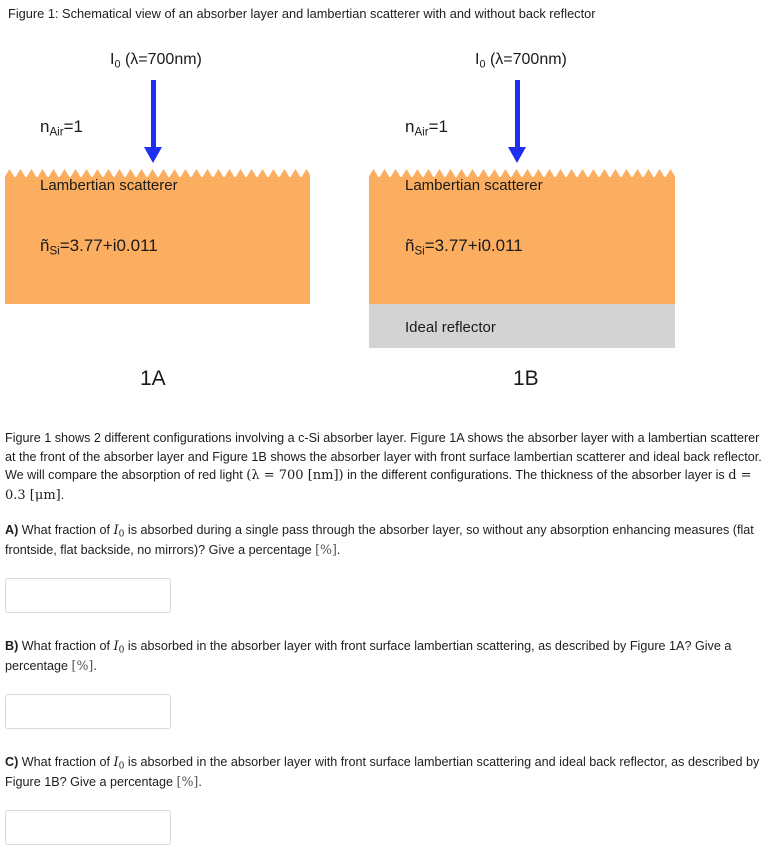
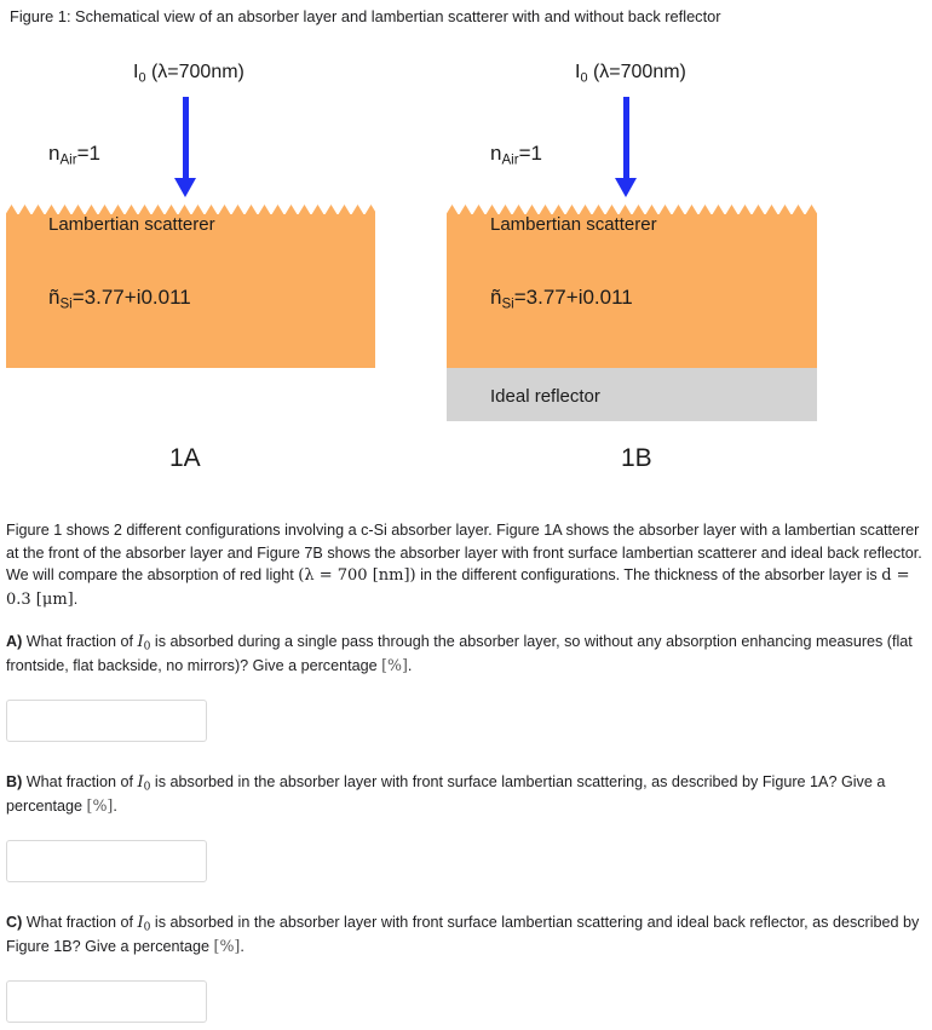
  Figure 1: Schematical view of an absorber layer and lambertian scatterer with and without back reflector
  I0 (λ=700nm)
  nAir=1
  Lambertian scatterer
  ñSi=3.77+i0.011
  1A
  I0 (λ=700nm)
  nAir=1
  Lambertian scatterer
  ñSi=3.77+i0.011
  Ideal reflector
  1B
- Figure 1 shows 2 different configurations involving a c-Si absorber layer. Figure 1A shows the absorber layer with a lambertian scatterer at the front of the absorber layer and Figure 1B shows the absorber layer with front surface lambertian scatterer and ideal back reflector. We will compare the absorption of red light (λ = 700 [nm]) in the different configurations. The thickness of the absorber layer is d = 0.3 [μm].
+ Figure 1 shows 2 different configurations involving a c-Si absorber layer. Figure 1A shows the absorber layer with a lambertian scatterer at the front of the absorber layer and Figure 7B shows the absorber layer with front surface lambertian scatterer and ideal back reflector. We will compare the absorption of red light (λ = 700 [nm]) in the different configurations. The thickness of the absorber layer is d = 0.3 [μm].
  A) What fraction of I0 is absorbed during a single pass through the absorber layer, so without any absorption enhancing measures (flat frontside, flat backside, no mirrors)? Give a percentage [%].
  B) What fraction of I0 is absorbed in the absorber layer with front surface lambertian scattering, as described by Figure 1A? Give a percentage [%].
  C) What fraction of I0 is absorbed in the absorber layer with front surface lambertian scattering and ideal back reflector, as described by Figure 1B? Give a percentage [%].
